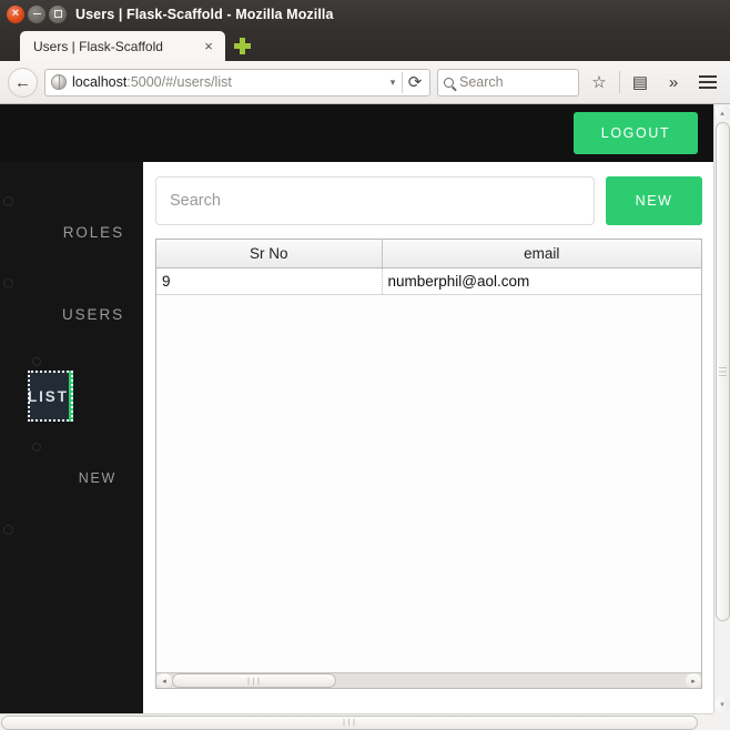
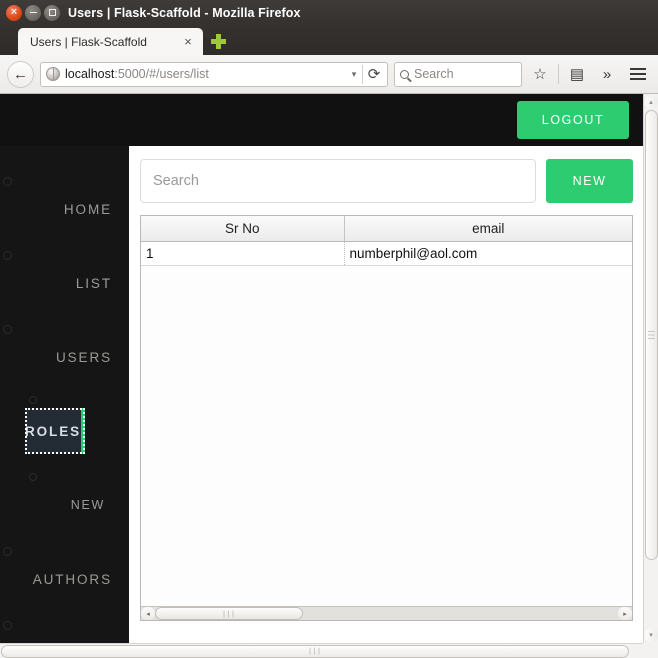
- Users | Flask-Scaffold - Mozilla Mozilla
+ Users | Flask-Scaffold - Mozilla Firefox
  Users | Flask-Scaffold
  ×
  ←
  localhost:5000/#/users/list
  ▾
  ⟳
  Search
  ☆
  ▤
  »
  LOGOUT
+ HOME
- ROLES
+ LIST
  USERS
- LIST
+ ROLES
  NEW
+ AUTHORS
  Search
  NEW
  Sr No	email
- 9	numberphil@aol.com
+ 1	numberphil@aol.com
